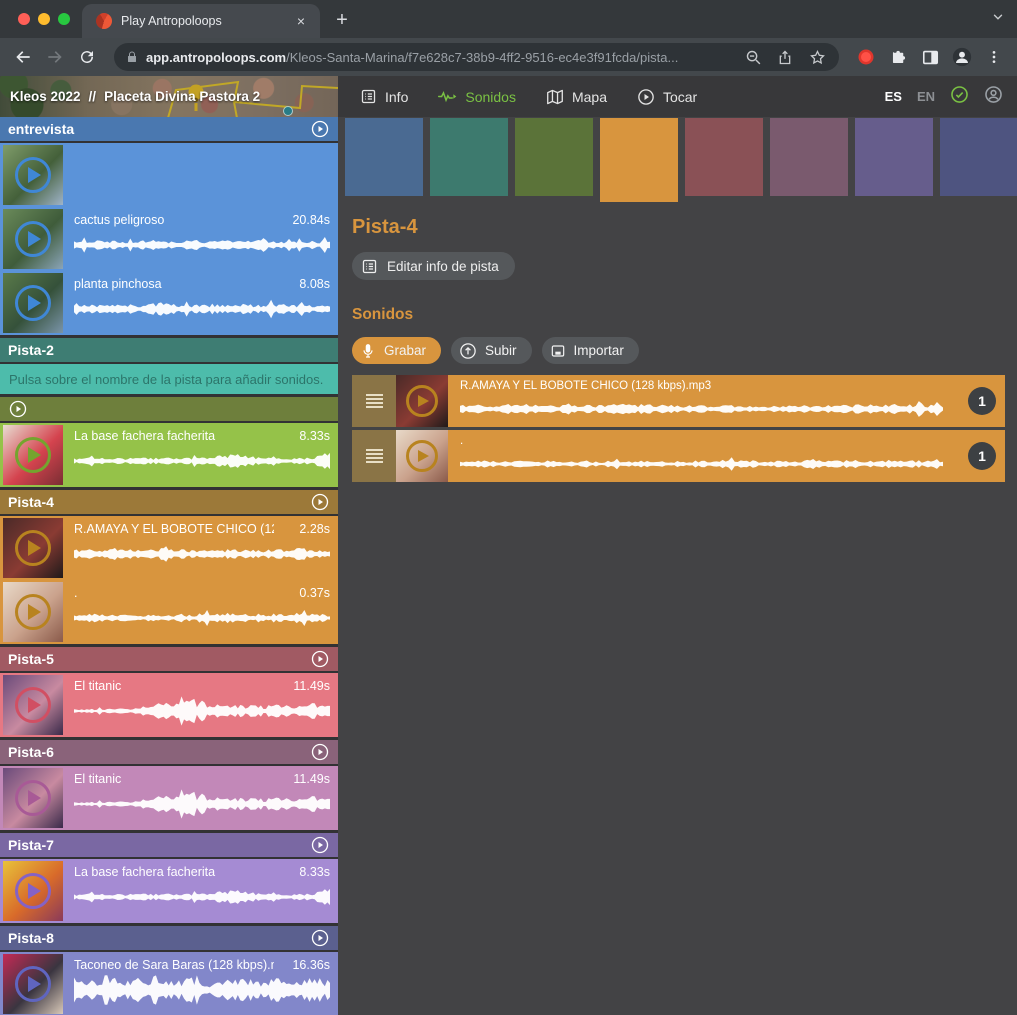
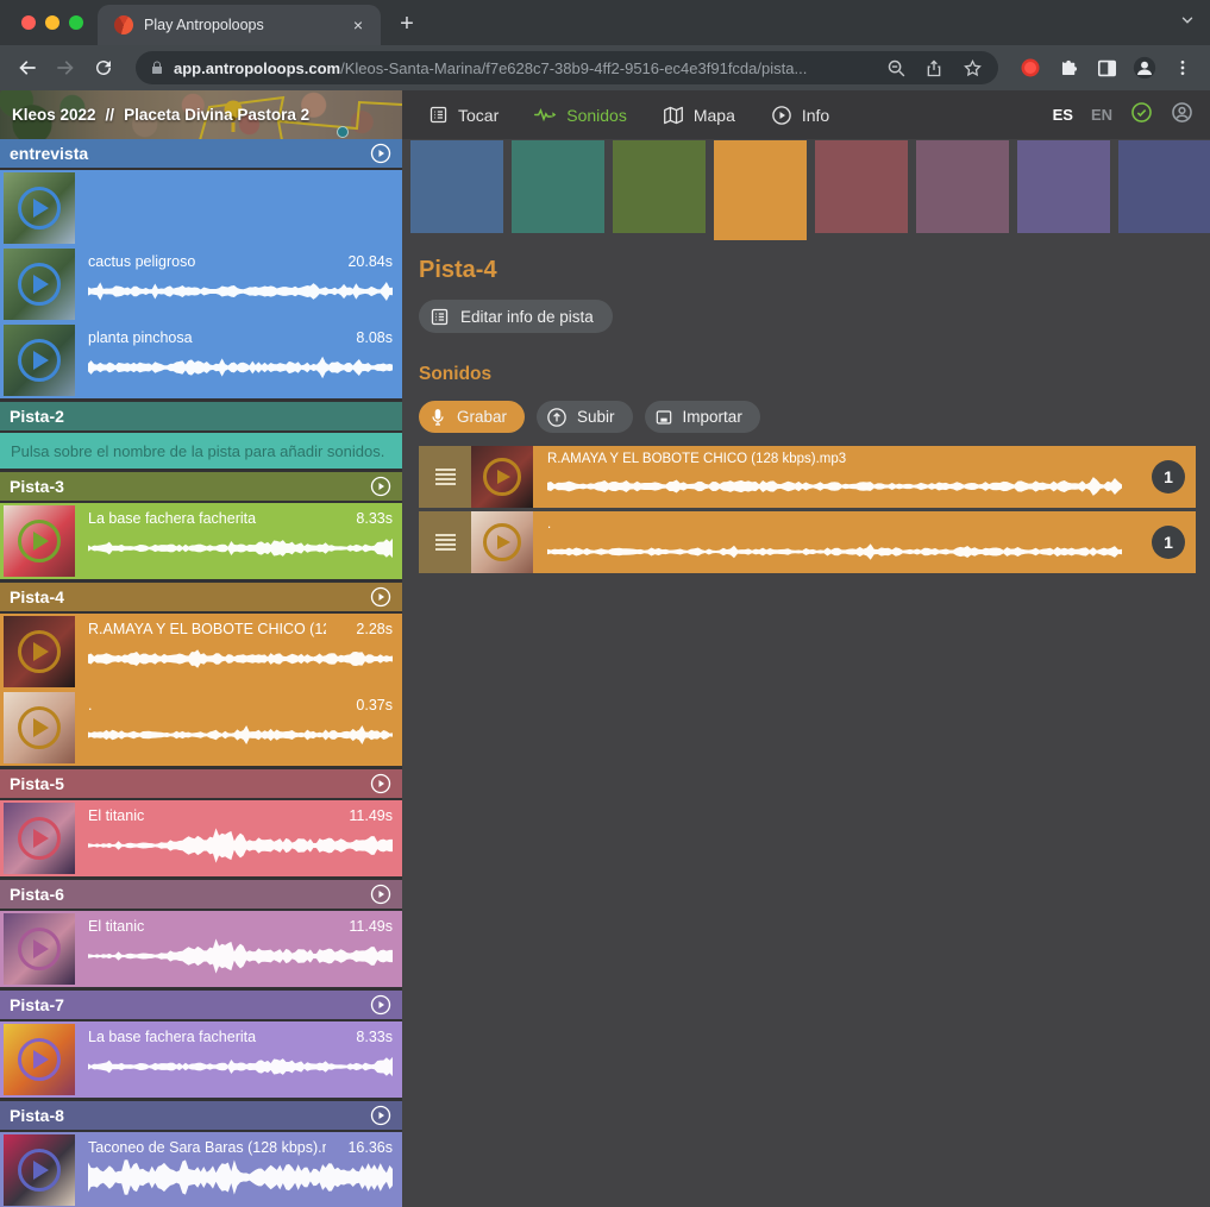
  Play Antropoloops
  ×
  +
  app.antropoloops.com/Kleos-Santa-Marina/f7e628c7-38b9-4ff2-9516-ec4e3f91fcda/pista...
  Kleos 2022
  //
  Placeta Divina Pastora 2
- Info
+ Tocar
  Sonidos
  Mapa
- Tocar
+ Info
  ES
  EN
  entrevista
  cactus peligroso
  20.84s
  planta pinchosa
  8.08s
  Pista-2
  Pulsa sobre el nombre de la pista para añadir sonidos.
+ Pista-3
  La base fachera facherita
  8.33s
  Pista-4
  2.28s
  .
  0.37s
  Pista-5
  El titanic
  11.49s
  Pista-6
  El titanic
  11.49s
  Pista-7
  La base fachera facherita
  8.33s
  Pista-8
  Taconeo de Sara Baras (128 kbps).
  16.36s
  Pista-4
  Editar info de pista
  Sonidos
  Grabar
  Subir
  Importar
  R.AMAYA Y EL BOBOTE CHICO (128 kbps).mp3
  1
  .
  1
